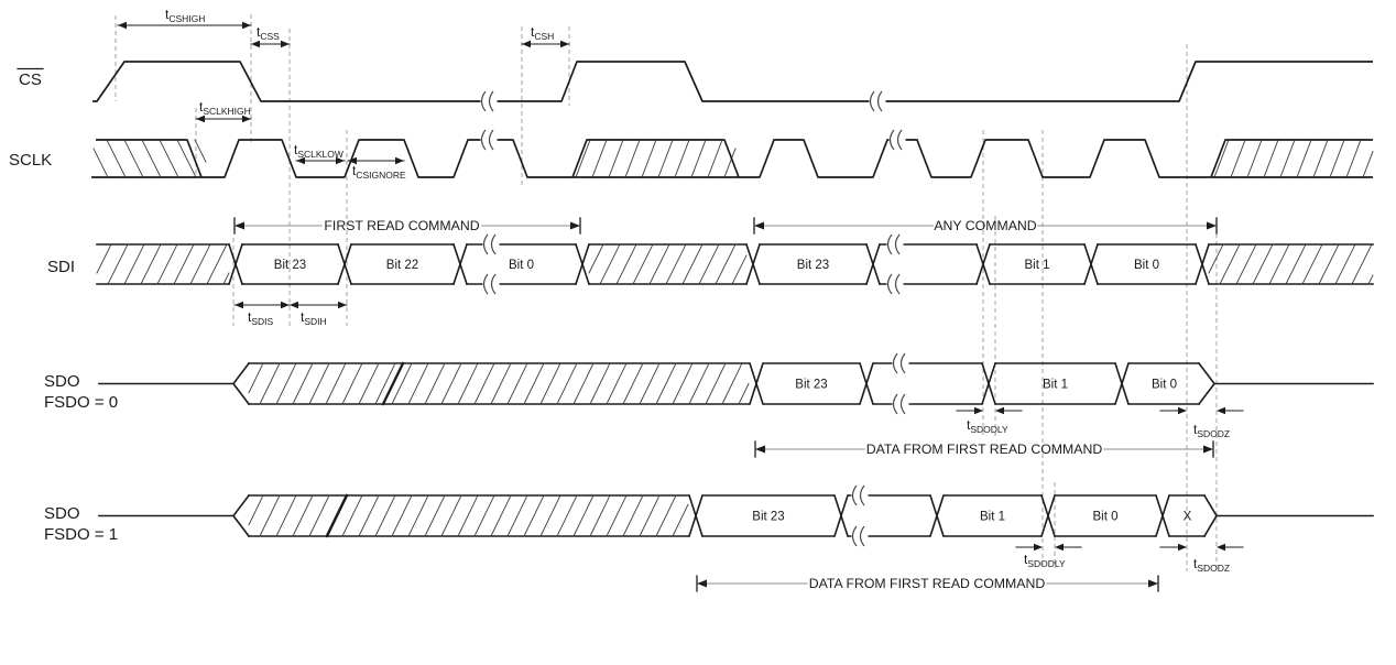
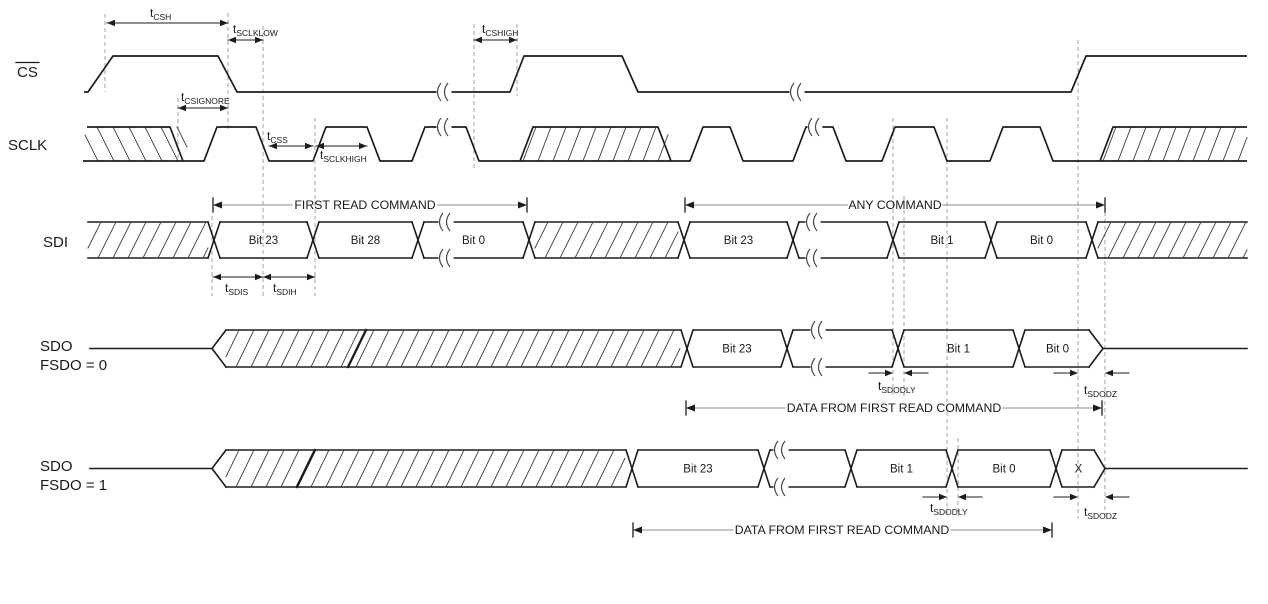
  CS
  SCLK
  Bit 23
- Bit 22
+ Bit 28
  Bit 0
  Bit 23
  Bit 1
  Bit 0
  SDI
  Bit 23
  Bit 1
  Bit 0
  SDO
  FSDO = 0
  Bit 23
  Bit 1
  Bit 0
  X
  SDO
  FSDO = 1
- tCSHIGH
+ tCSH
- tCSS
+ tSCLKLOW
- tCSH
+ tCSHIGH
- tSCLKHIGH
+ tCSIGNORE
- tSCLKLOW
+ tCSS
- tCSIGNORE
+ tSCLKHIGH
  tSDIS
  tSDIH
  tSDODLY
  tSDODZ
  tSDODLY
  tSDODZ
  FIRST READ COMMAND
  ANY COMMAND
  DATA FROM FIRST READ COMMAND
  DATA FROM FIRST READ COMMAND
